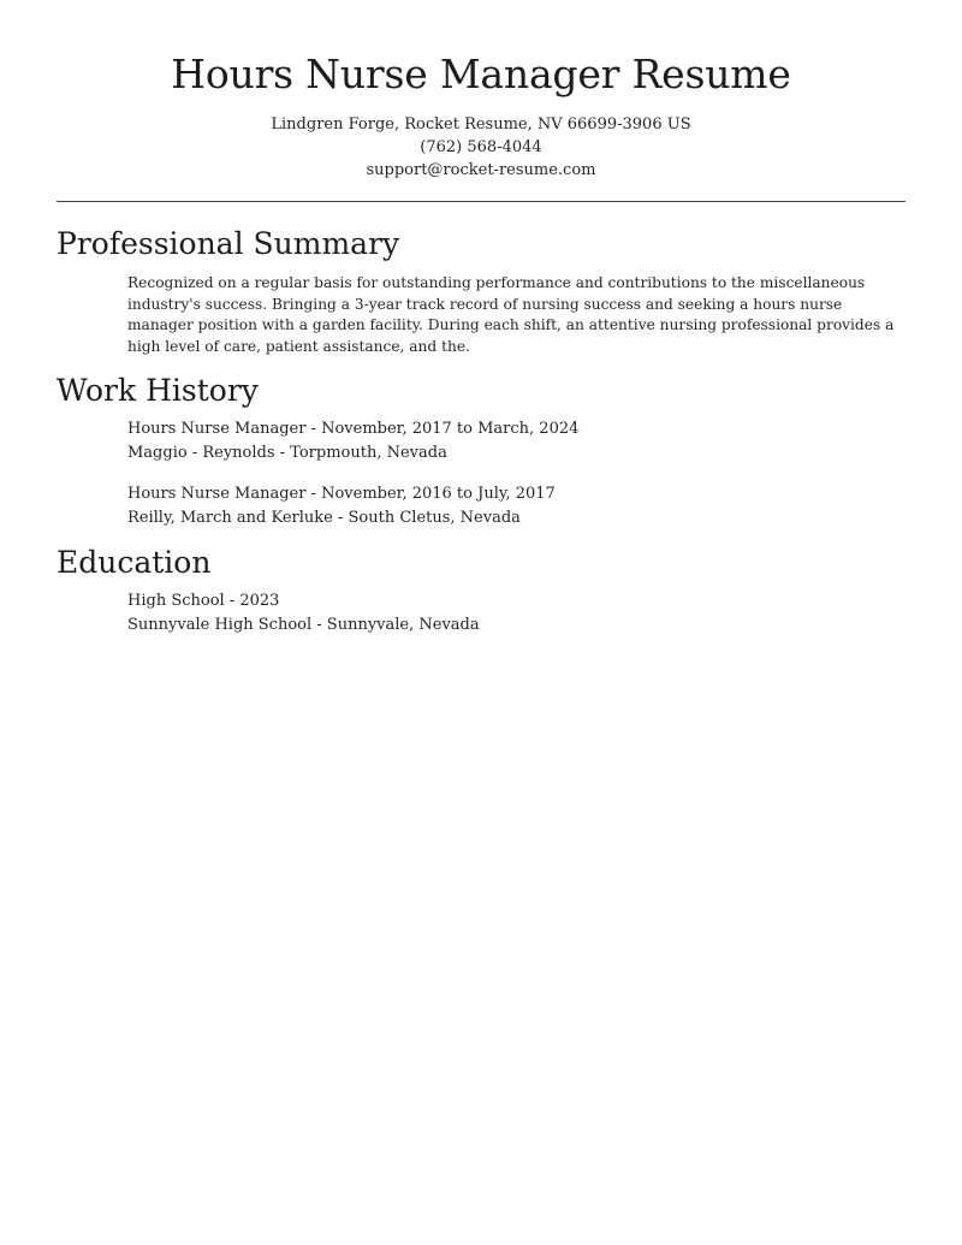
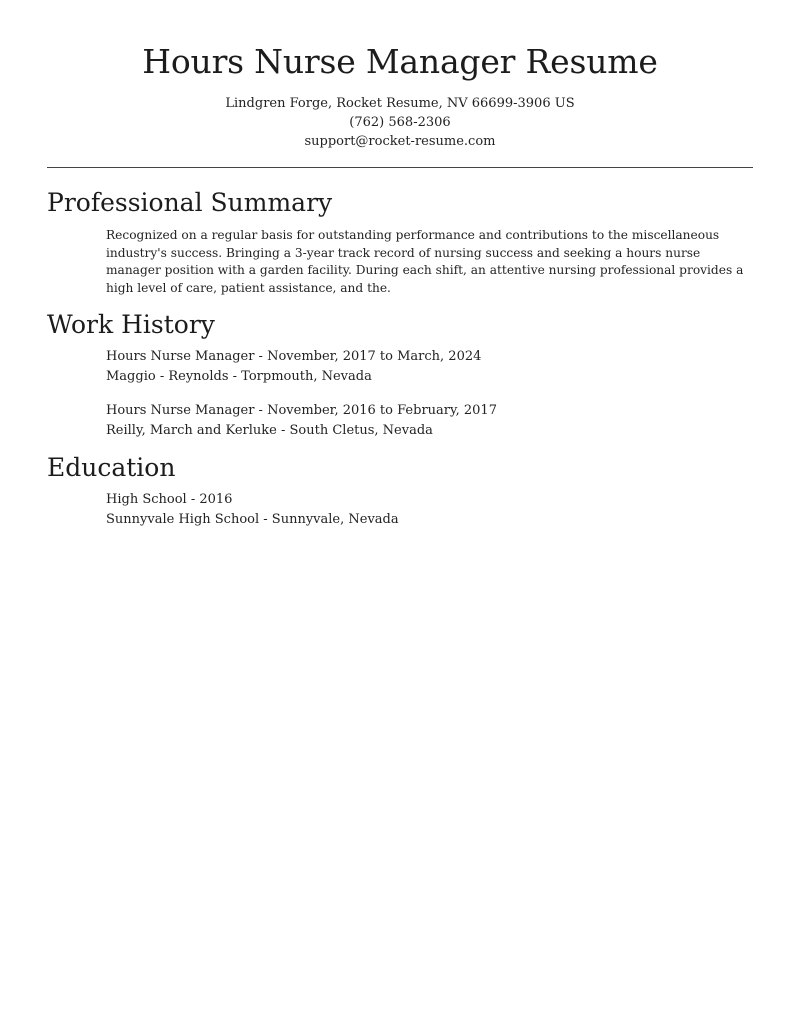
  Hours Nurse Manager Resume
  Lindgren Forge, Rocket Resume, NV 66699-3906 US
- (762) 568-4044
+ (762) 568-2306
  support@rocket-resume.com
  Professional Summary
  Recognized on a regular basis for outstanding performance and contributions to the miscellaneous industry's success. Bringing a 3-year track record of nursing success and seeking a hours nurse manager position with a garden facility. During each shift, an attentive nursing professional provides a high level of care, patient assistance, and the.
  Work History
  Hours Nurse Manager - November, 2017 to March, 2024
  Maggio - Reynolds - Torpmouth, Nevada
- Hours Nurse Manager - November, 2016 to July, 2017
+ Hours Nurse Manager - November, 2016 to February, 2017
  Reilly, March and Kerluke - South Cletus, Nevada
  Education
- High School - 2023
+ High School - 2016
  Sunnyvale High School - Sunnyvale, Nevada
